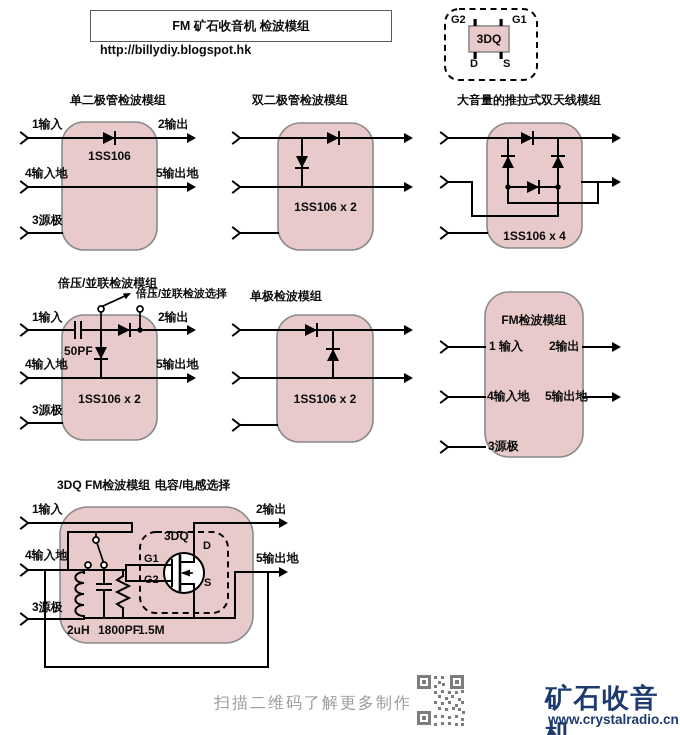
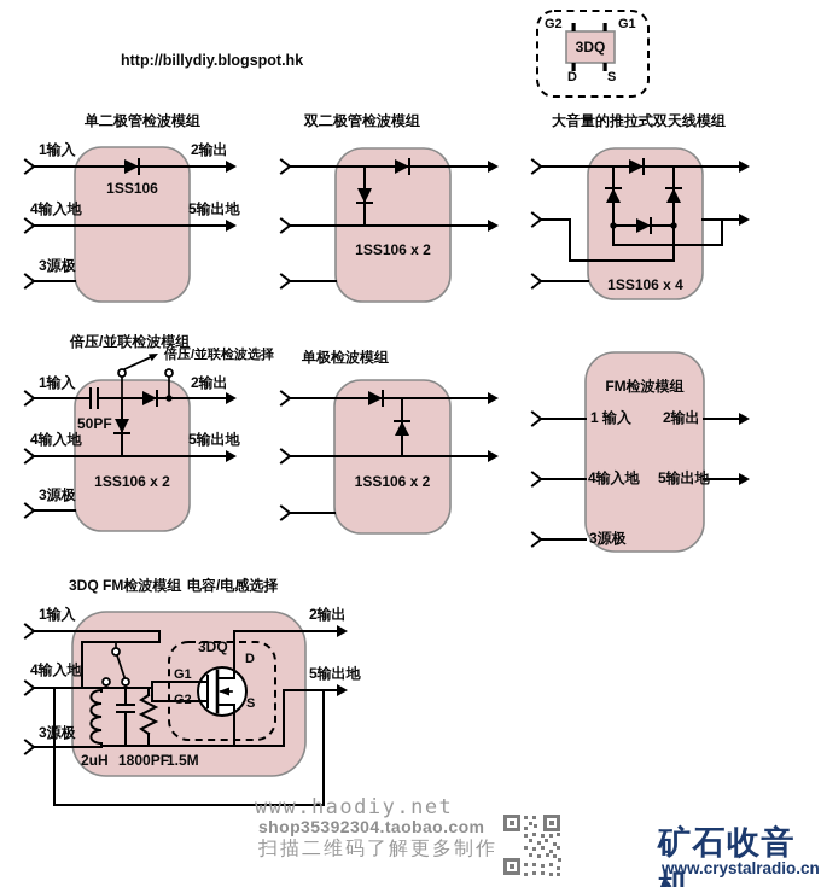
- FM 矿石收音机 检波模组
  http://billydiy.blogspot.hk
  G2
  G1
  3DQ
  D
  S
  单二极管检波模组
  1输入
  2输出
  1SS106
  4输入地
  5输出地
  3源极
  双二极管检波模组
  1SS106 x 2
  大音量的推拉式双天线模组
  1SS106 x 4
  倍压/並联检波模组
  倍压/並联检波选择
  1输入
  2输出
  50PF
  4输入地
  5输出地
  1SS106 x 2
  3源极
  单极检波模组
  1SS106 x 2
  FM检波模组
  1 输入
  2输出
  4输入地
  5输出地
  3源极
  3DQ FM检波模组
  电容/电感选择
  1输入
  2输出
  3DQ
  D
  4输入地
  5输出地
  G1
  G2
  S
  3源极
  2uH
  1800PF
  1.5M
+ www.haodiy.net
+ shop35392304.taobao.com
  扫描二维码了解更多制作
  矿石收音机
  www.crystalradio.cn
